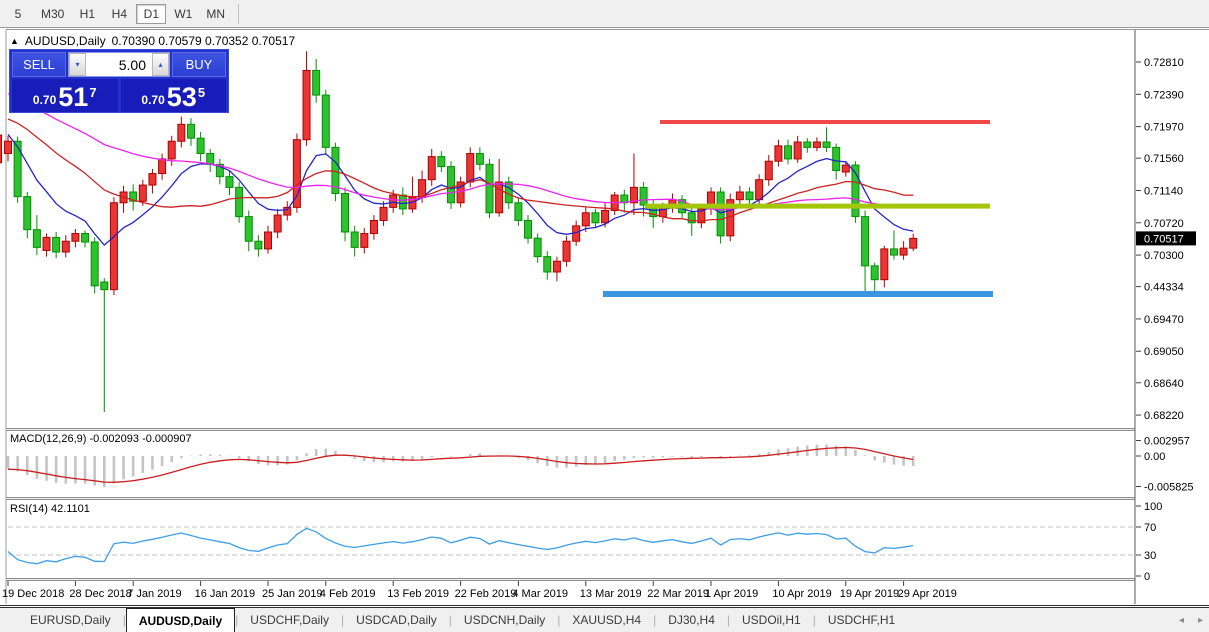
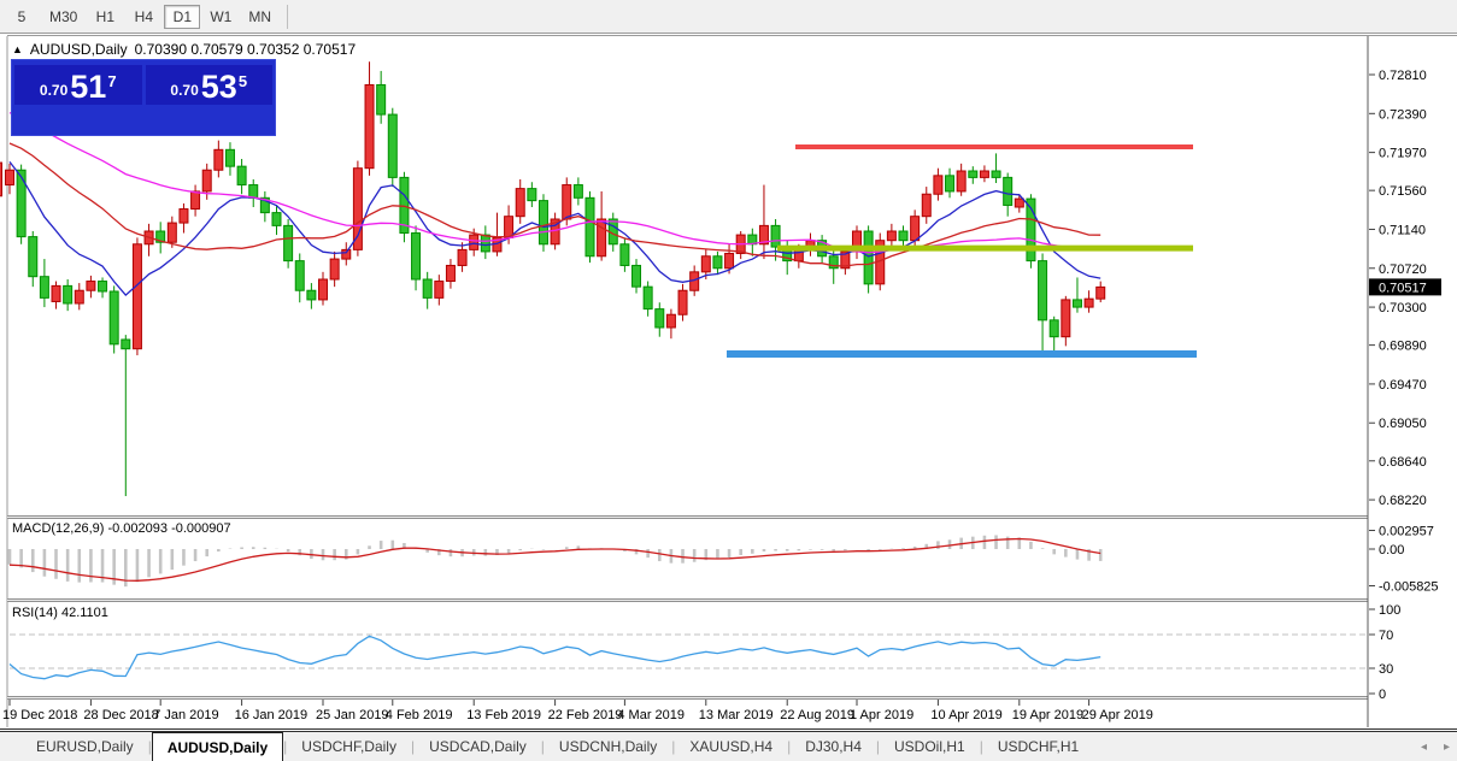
  5
  M30
  H1
  H4
  D1
  W1
  MN
  0.72810
  0.72390
  0.71970
  0.71560
  0.71140
  0.70720
  0.70300
- 0.44334
+ 0.69890
  0.69470
  0.69050
  0.68640
  0.68220
  0.70517
  0.002957
  0.00
  -0.005825
  100
  70
  30
  0
  19 Dec 2018
  28 Dec 2018
  7 Jan 2019
  16 Jan 2019
  25 Jan 2019
  4 Feb 2019
  13 Feb 2019
  22 Feb 2019
  4 Mar 2019
  13 Mar 2019
- 22 Mar 2019
+ 22 Aug 2019
  1 Apr 2019
  10 Apr 2019
  19 Apr 2019
  29 Apr 2019
  ▲
  AUDUSD,Daily
  0.70390 0.70579 0.70352 0.70517
- SELL
- ▾
- 5.00
- ▴
- BUY
  0.70
  51
  7
  0.70
  53
  5
  MACD(12,26,9) -0.002093 -0.000907
  RSI(14) 42.1101
  EURUSD,Daily
  |
  AUDUSD,Daily
  |
  USDCHF,Daily
  |
  USDCAD,Daily
  |
  USDCNH,Daily
  |
  XAUUSD,H4
  |
  DJ30,H4
  |
  USDOil,H1
  |
  USDCHF,H1
  ◂
  ▸
